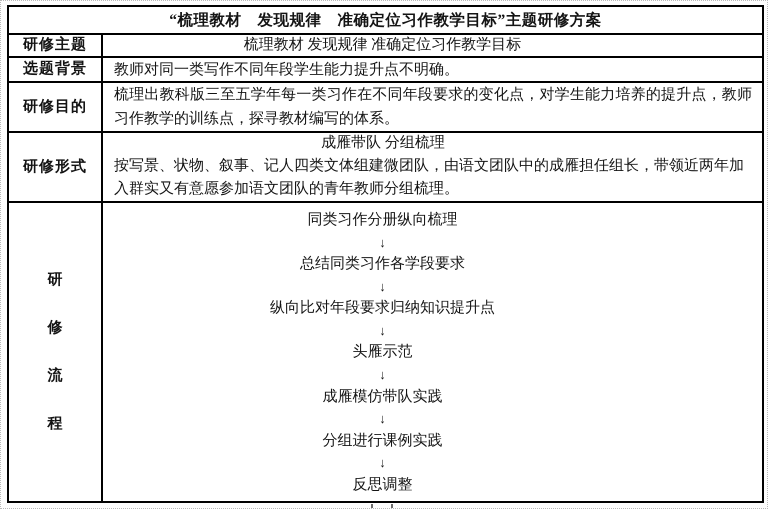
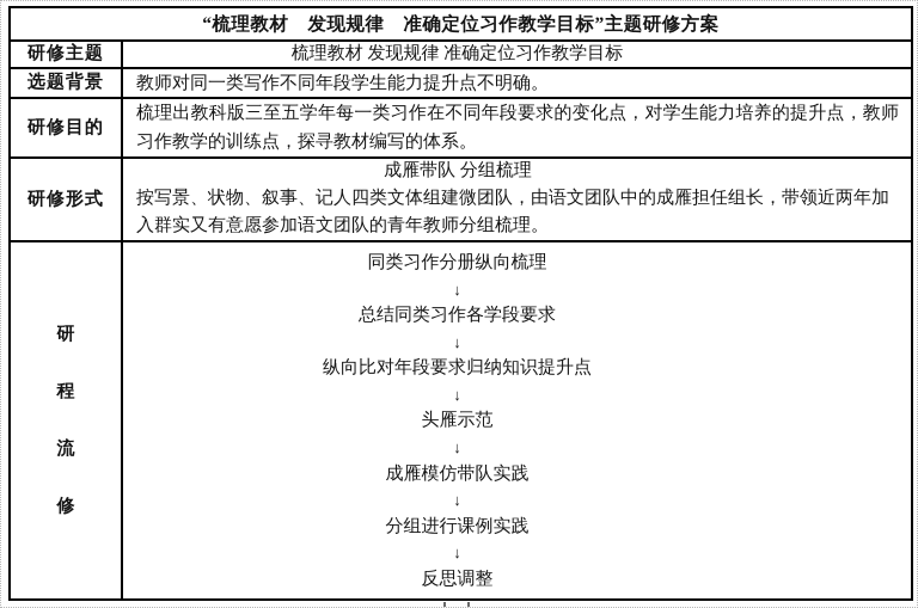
  “梳理教材 发现规律 准确定位习作教学目标”主题研修方案
  研修主题
  梳理教材 发现规律 准确定位习作教学目标
  选题背景
  教师对同一类写作不同年段学生能力提升点不明确。
  研修目的
  梳理出教科版三至五学年每一类习作在不同年段要求的变化点，对学生能力培养的提升点，教师习作教学的训练点，探寻教材编写的体系。
  研修形式
  成雁带队 分组梳理
  按写景、状物、叙事、记人四类文体组建微团队，由语文团队中的成雁担任组长，带领近两年加入群实又有意愿参加语文团队的青年教师分组梳理。
  研
- 修
+ 程
  流
- 程
+ 修
  同类习作分册纵向梳理
  ↓
  总结同类习作各学段要求
  ↓
  纵向比对年段要求归纳知识提升点
  ↓
  头雁示范
  ↓
  成雁模仿带队实践
  ↓
  分组进行课例实践
  ↓
  反思调整
